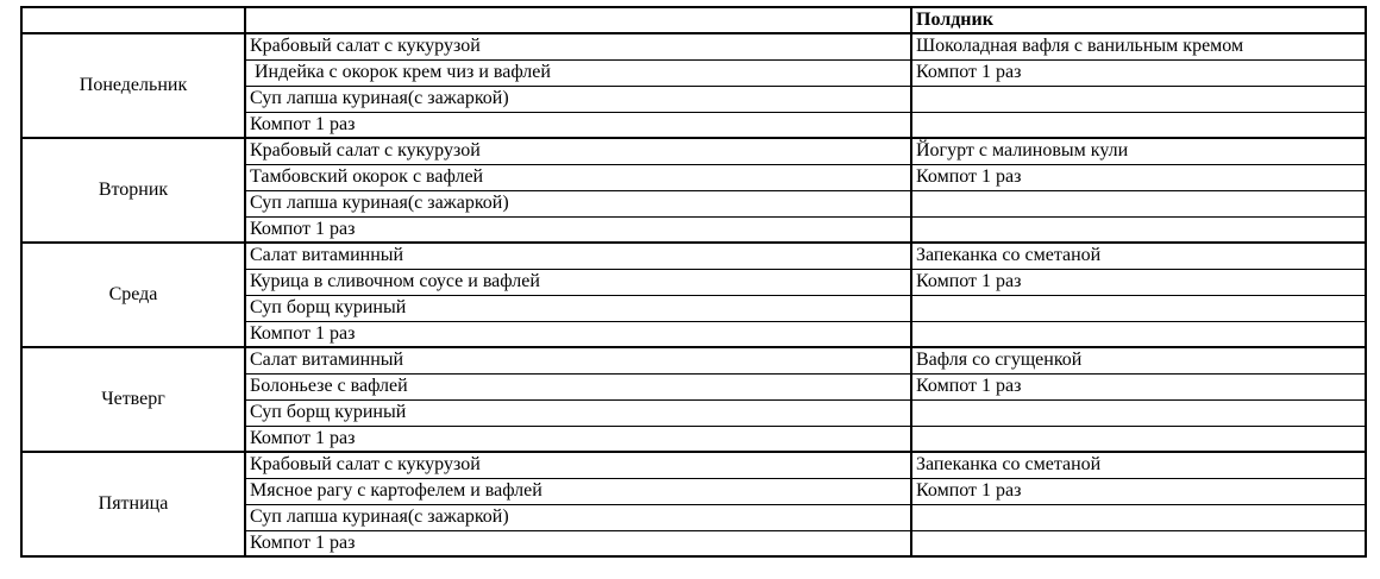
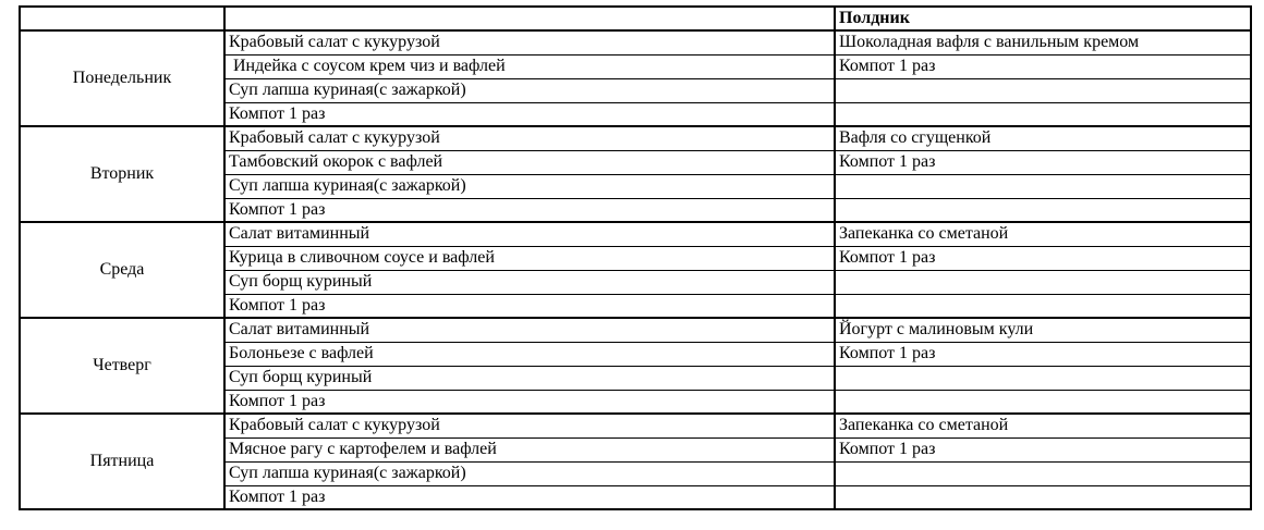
  		Полдник
  Понедельник	Крабовый салат с кукурузой	Шоколадная вафля с ванильным кремом
- Индейка с окорок крем чиз и вафлей	Компот 1 раз
+ Индейка с соусом крем чиз и вафлей	Компот 1 раз
  Суп лапша куриная(с зажаркой)
  Компот 1 раз
- Вторник	Крабовый салат с кукурузой	Йогурт с малиновым кули
+ Вторник	Крабовый салат с кукурузой	Вафля со сгущенкой
  Тамбовский окорок с вафлей	Компот 1 раз
  Суп лапша куриная(с зажаркой)
  Компот 1 раз
  Среда	Салат витаминный	Запеканка со сметаной
  Курица в сливочном соусе и вафлей	Компот 1 раз
  Суп борщ куриный
  Компот 1 раз
- Четверг	Салат витаминный	Вафля со сгущенкой
+ Четверг	Салат витаминный	Йогурт с малиновым кули
  Болоньезе с вафлей	Компот 1 раз
  Суп борщ куриный
  Компот 1 раз
  Пятница	Крабовый салат с кукурузой	Запеканка со сметаной
  Мясное рагу с картофелем и вафлей	Компот 1 раз
  Суп лапша куриная(с зажаркой)
  Компот 1 раз
